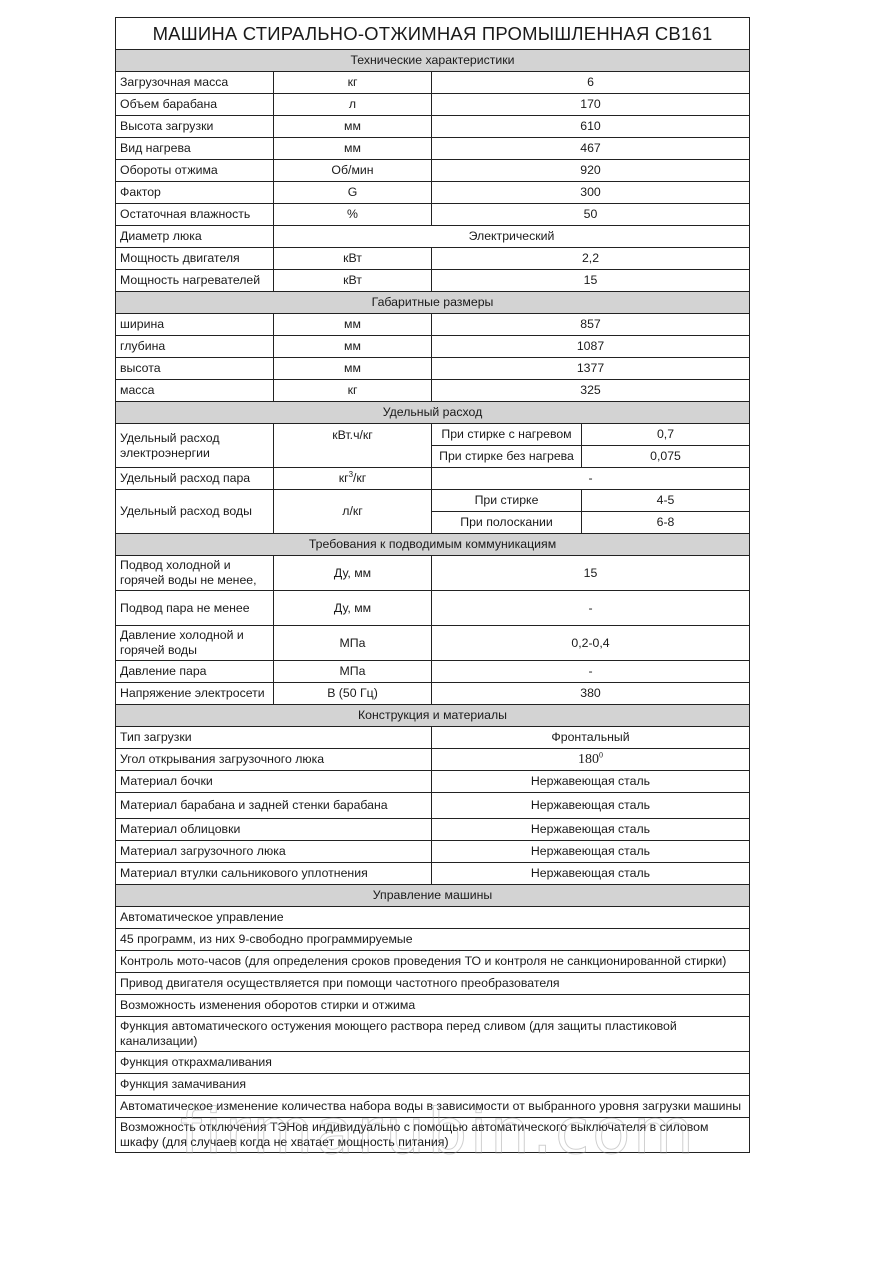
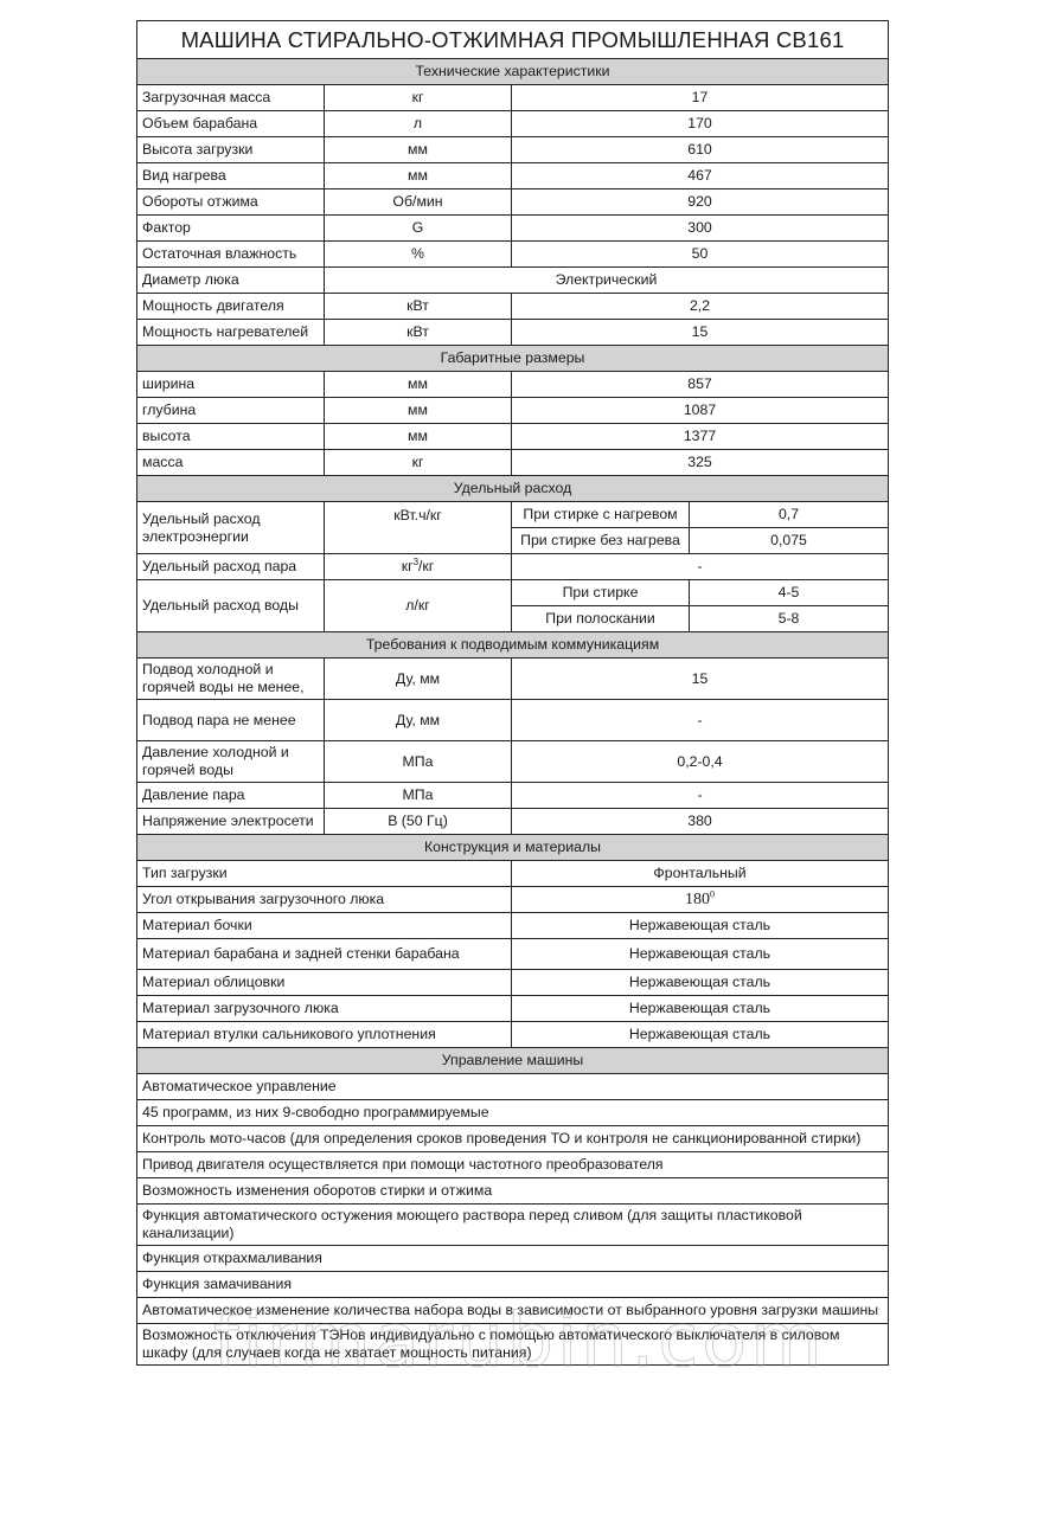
  МАШИНА СТИРАЛЬНО-ОТЖИМНАЯ ПРОМЫШЛЕННАЯ СВ161
  Технические характеристики
- Загрузочная масса	кг	6
+ Загрузочная масса	кг	17
  Объем барабана	л	170
  Высота загрузки	мм	610
  Вид нагрева	мм	467
  Обороты отжима	Об/мин	920
  Фактор	G	300
  Остаточная влажность	%	50
  Диаметр люка	Электрический
  Мощность двигателя	кВт	2,2
  Мощность нагревателей	кВт	15
  Габаритные размеры
  ширина	мм	857
  глубина	мм	1087
  высота	мм	1377
  масса	кг	325
  Удельный расход
  Удельный расход электроэнергии	кВт.ч/кг	При стирке с нагревом	0,7
  При стирке без нагрева	0,075
  Удельный расход пара	кг3/кг	-
  Удельный расход воды	л/кг	При стирке	4-5
- При полоскании	6-8
+ При полоскании	5-8
  Требования к подводимым коммуникациям
  Подвод холодной и горячей воды не менее,	Ду, мм	15
  Подвод пара не менее	Ду, мм	-
  Давление холодной и горячей воды	МПа	0,2-0,4
  Давление пара	МПа	-
  Напряжение электросети	В (50 Гц)	380
  Конструкция и материалы
  Тип загрузки	Фронтальный
  Угол открывания загрузочного люка	1800
  Материал бочки	Нержавеющая сталь
  Материал барабана и задней стенки барабана	Нержавеющая сталь
  Материал облицовки	Нержавеющая сталь
  Материал загрузочного люка	Нержавеющая сталь
  Материал втулки сальникового уплотнения	Нержавеющая сталь
  Управление машины
  Автоматическое управление
  45 программ, из них 9-свободно программируемые
  Контроль мото-часов (для определения сроков проведения ТО и контроля не санкционированной стирки)
  Привод двигателя осуществляется при помощи частотного преобразователя
  Возможность изменения оборотов стирки и отжима
  Функция автоматического остужения моющего раствора перед сливом (для защиты пластиковой канализации)
  Функция открахмаливания
  Функция замачивания
  Автоматическое изменение количества набора воды в зависимости от выбранного уровня загрузки машины
  Возможность отключения ТЭНов индивидуально с помощью автоматического выключателя в силовом шкафу (для случаев когда не хватает мощность питания)
  firmarubin.com
